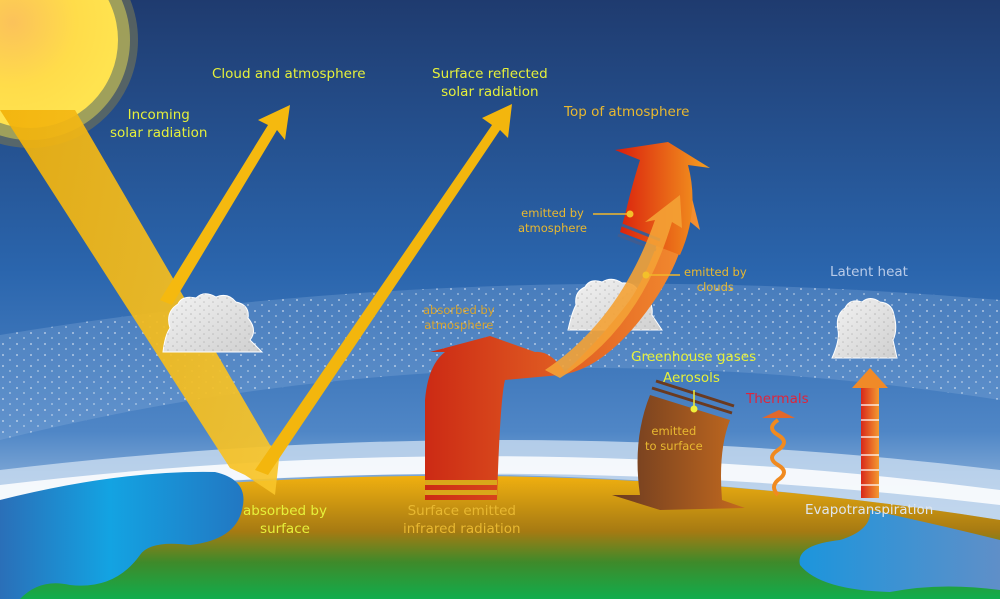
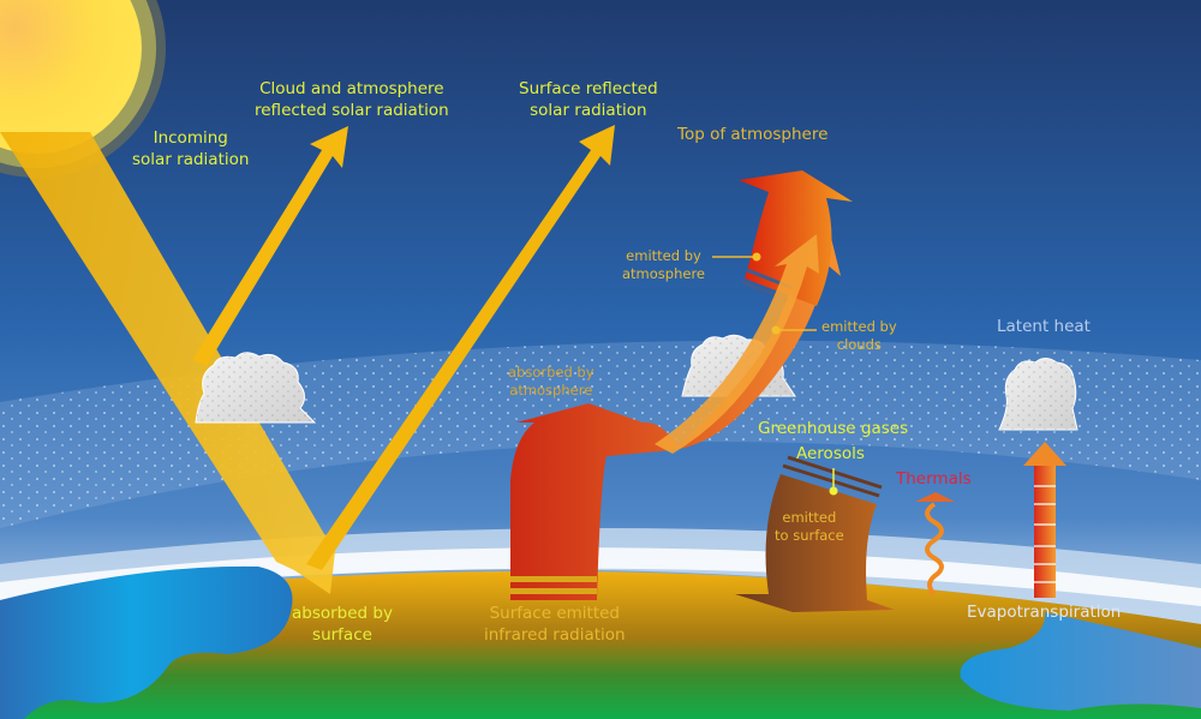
  Incoming
  solar radiation
  Cloud and atmosphere
+ reflected solar radiation
  Surface reflected
  solar radiation
  Top of atmosphere
  emitted by
  atmosphere
  emitted by
  clouds
  Latent heat
  absorbed by
  atmosphere
  Greenhouse gases
  Aerosols
  Thermals
  emitted
  to surface
  absorbed by
  surface
  Surface emitted
  infrared radiation
  Evapotranspiration
